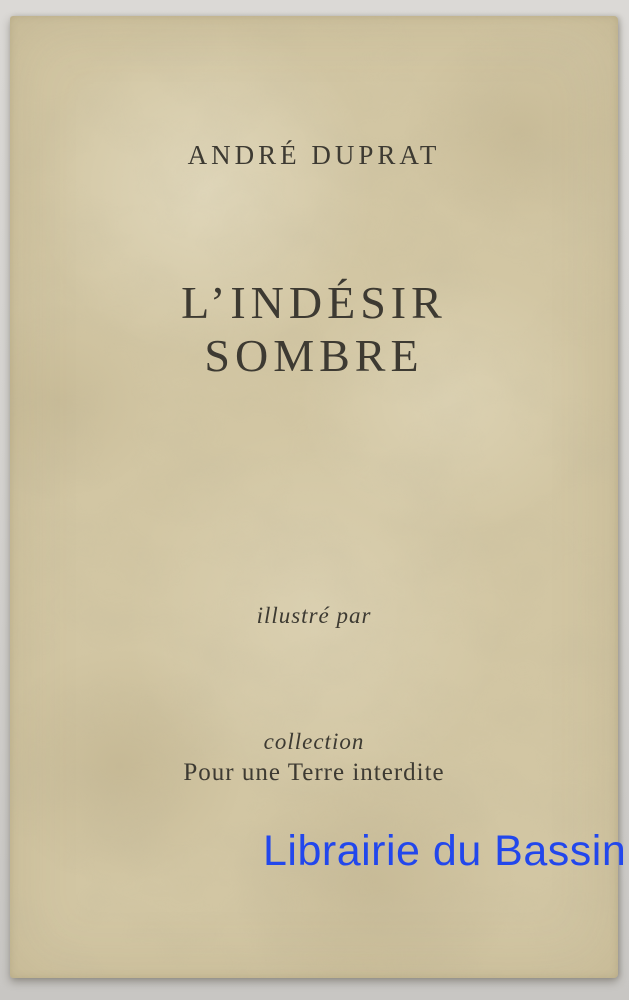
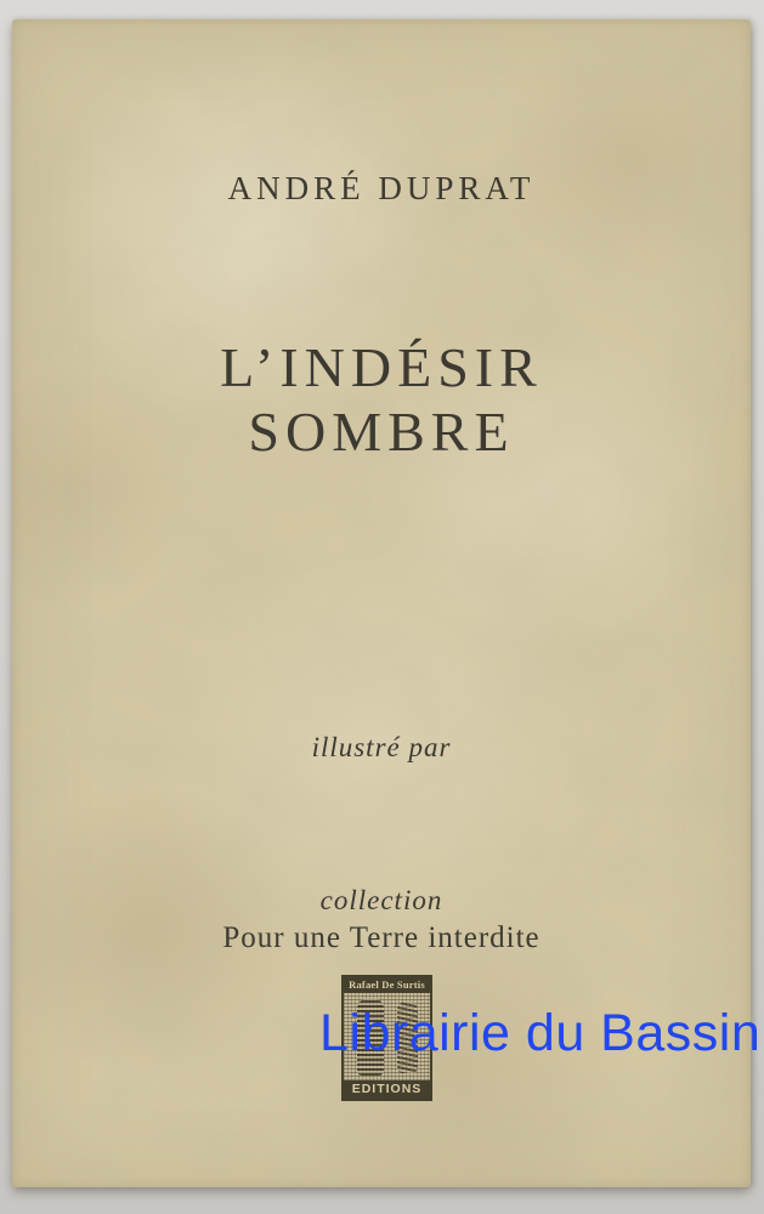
  ANDRÉ DUPRAT
  L’INDÉSIR
  SOMBRE
  illustré par
  collection
  Pour une Terre interdite
+ Rafael De Surtis
+ EDITIONS
  Librairie du Bassin
